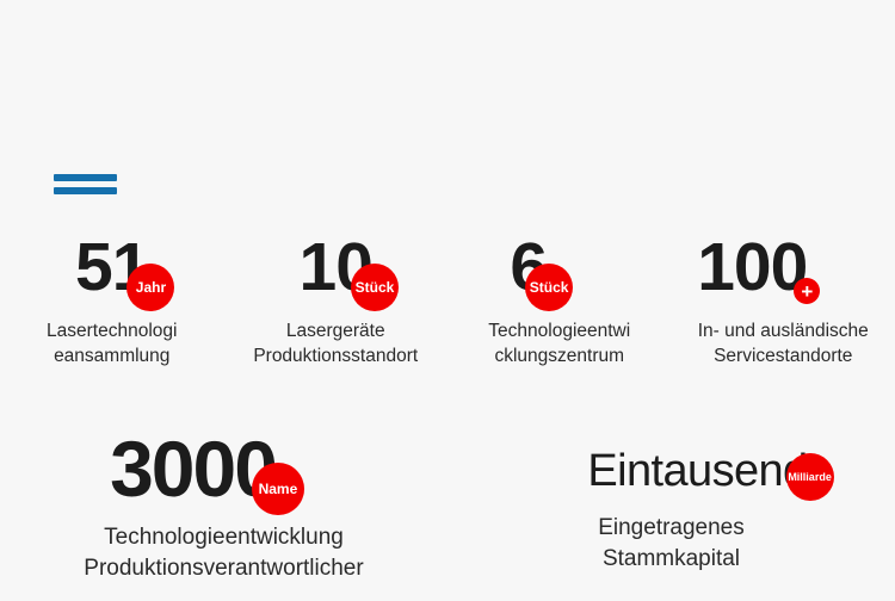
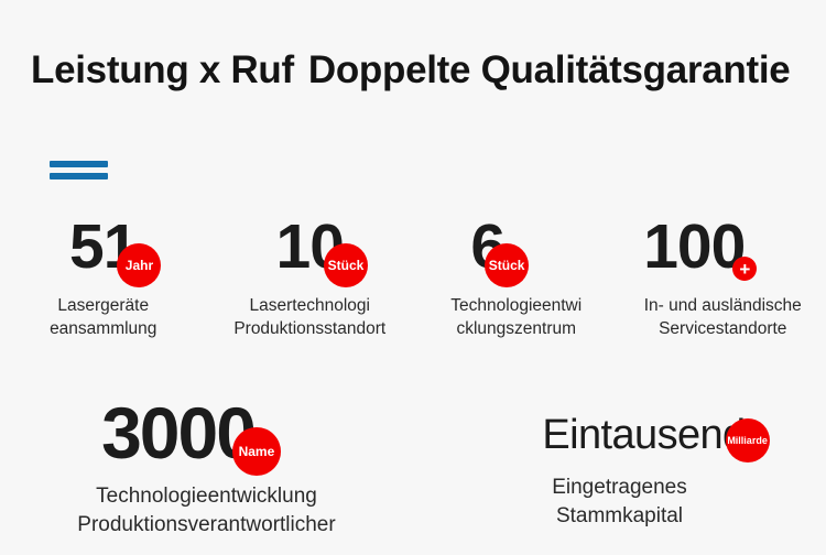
+ Leistung x Ruf Doppelte Qualitätsgarantie
  51
  Jahr
- Lasertechnologi
+ Lasergeräte
  eansammlung
  10
  Stück
- Lasergeräte
+ Lasertechnologi
  Produktionsstandort
  6
  Stück
  Technologieentwi
  cklungszentrum
  100
  +
  In- und ausländische
  Servicestandorte
  3000
  Name
  Technologieentwicklung
  Produktionsverantwortlicher
  Eintausen
  Milliarde
  Eingetragenes
  Stammkapital
